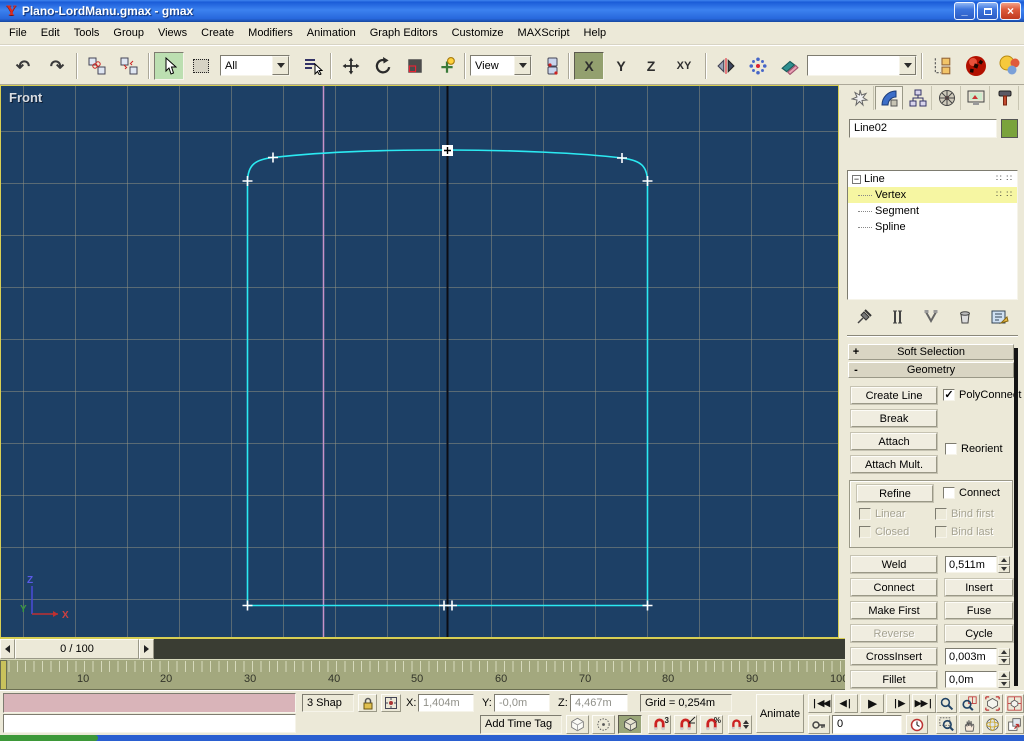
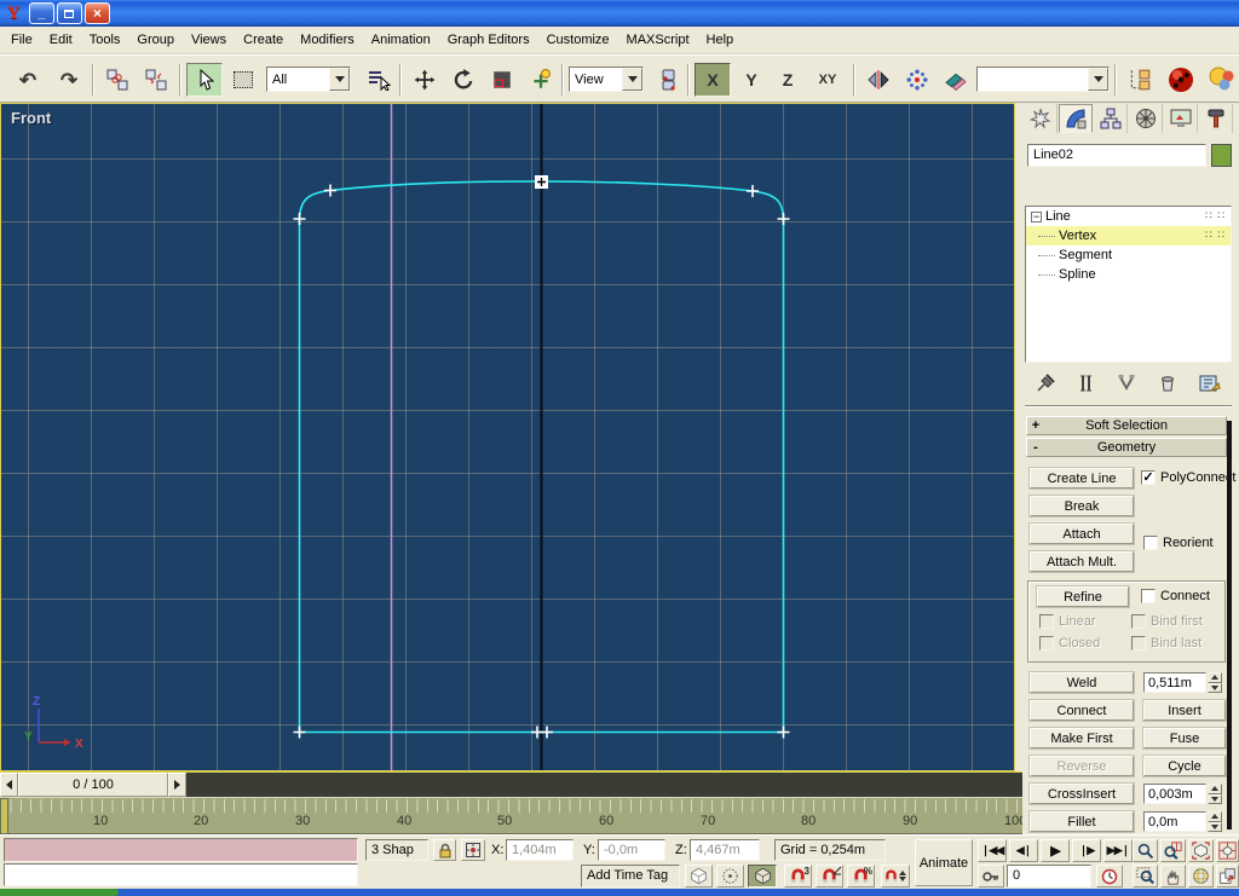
  Y
- Plano-LordManu.gmax - gmax
  _
  ×
  File
  Edit
  Tools
  Group
  Views
  Create
  Modifiers
  Animation
  Graph Editors
  Customize
  MAXScript
  Help
  ↶
  ↷
  All
  View
  X
  Y
  Z
  XY
  Front
  Z
  X
  Y
  Line02
  −
  Line
  ∷ ∷
  Vertex
  ∷ ∷
  Segment
  Spline
  +
  Soft Selection
  -
  Geometry
  Create Line
  PolyConnet
  Break
  Attach
  Reorient
  Attach Mult.
  Refine
  Connect
  Linear
  Bind first
  Closed
  Bind last
  Weld
  0,511m
  Connect
  Insert
  Make First
  Fuse
  Reverse
  Cycle
  CrossInsert
  0,003m
  Fillet
  0,0m
  0 / 100
  10
  20
  30
  40
  50
  60
  70
  80
  90
  3 Shap
  X:
  1,404m
  Y:
  -0,0m
  Z:
  4,467m
  Grid = 0,254m
  Add Time Tag
  3
  %
  Animate
  ❘◀◀
  ◀❘
  ▶
  ❘▶
  ▶▶❘
  0
